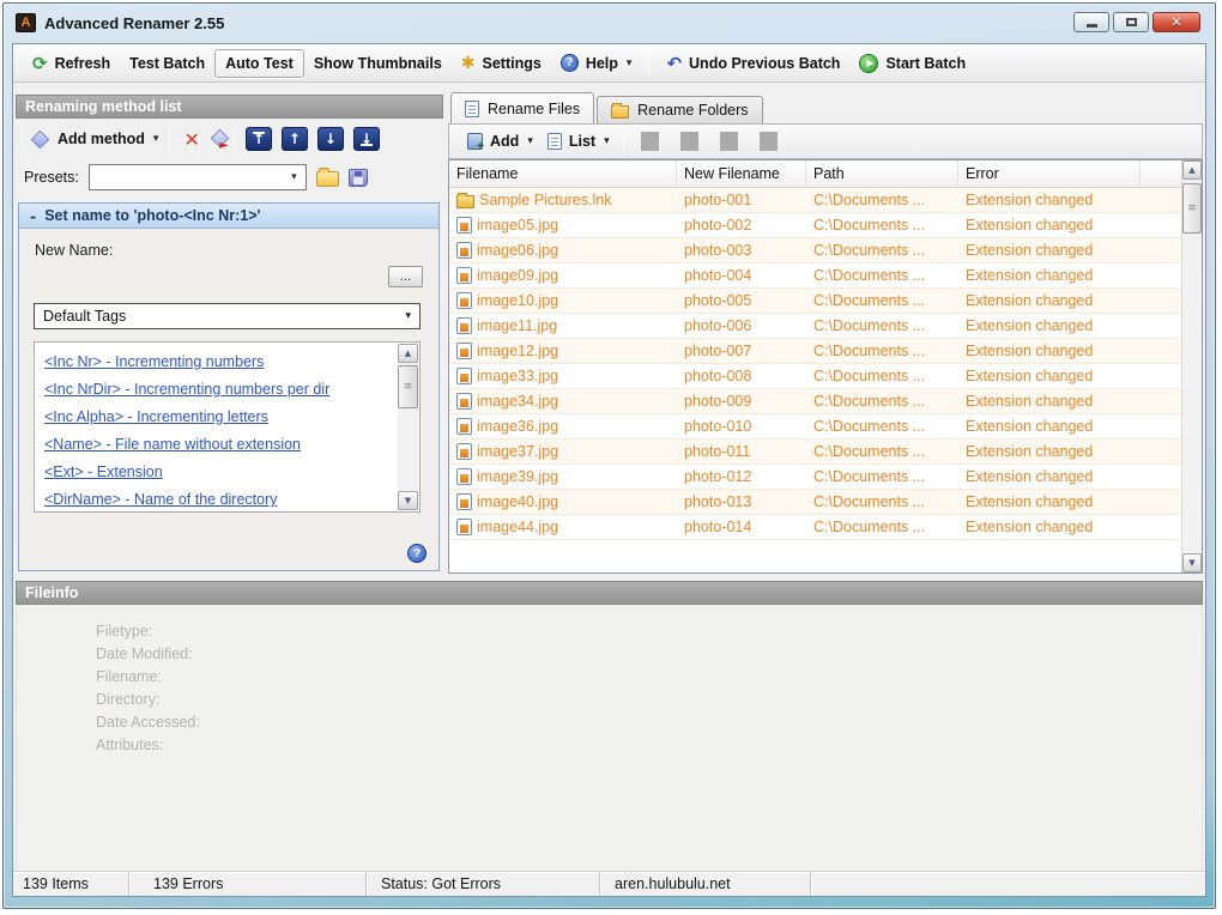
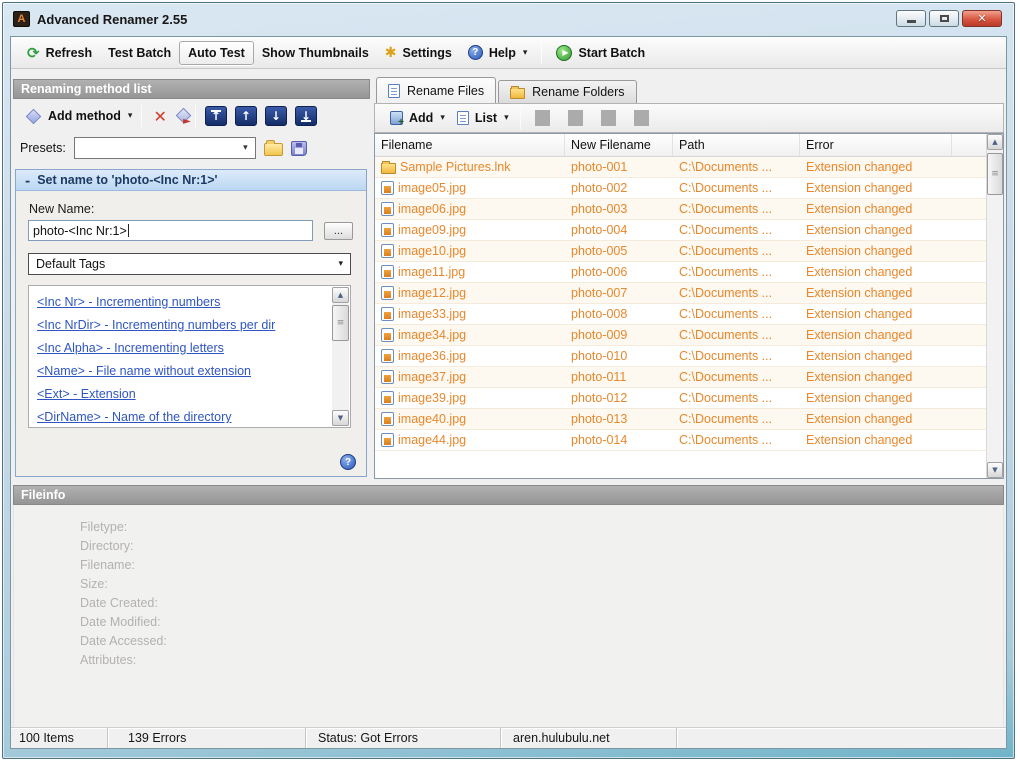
  A
  Advanced Renamer 2.55
  ✕
  ⟳
  Refresh
  Test Batch
  Auto Test
  Show Thumbnails
  ✱
  Settings
  ?
  Help
  ▾
- ↶
- Undo Previous Batch
  ▶
  Start Batch
  Renaming method list
  Add method
  ▾
  ✕
  ►
  ↑
  ↑
  ↓
  ↓
  Presets:
  ▾
  -
  Set name to 'photo-<Inc Nr:1>'
  New Name:
+ photo-<Inc Nr:1>
  ...
  Default Tags
  ▾
  <Inc Nr> - Incrementing numbers
  <Inc NrDir> - Incrementing numbers per dir
  <Inc Alpha> - Incrementing letters
  <Name> - File name without extension
  <Ext> - Extension
  <DirName> - Name of the directory
  ▲
  ≡
  ▼
  ?
  Rename Files
  Rename Folders
  Add
  ▾
  List
  ▾
  Filename
  New Filename
  Path
  Error
  Sample Pictures.lnk
  photo-001
  C:\Documents ...
  Extension changed
  image05.jpg
  photo-002
  C:\Documents ...
  Extension changed
  image06.jpg
  photo-003
  C:\Documents ...
  Extension changed
  image09.jpg
  photo-004
  C:\Documents ...
  Extension changed
  image10.jpg
  photo-005
  C:\Documents ...
  Extension changed
  image11.jpg
  photo-006
  C:\Documents ...
  Extension changed
  image12.jpg
  photo-007
  C:\Documents ...
  Extension changed
  image33.jpg
  photo-008
  C:\Documents ...
  Extension changed
  image34.jpg
  photo-009
  C:\Documents ...
  Extension changed
  image36.jpg
  photo-010
  C:\Documents ...
  Extension changed
  image37.jpg
  photo-011
  C:\Documents ...
  Extension changed
  image39.jpg
  photo-012
  C:\Documents ...
  Extension changed
  image40.jpg
  photo-013
  C:\Documents ...
  Extension changed
  image44.jpg
  photo-014
  C:\Documents ...
  Extension changed
  ▲
  ≡
  ▼
  Fileinfo
  Filetype:
- Date Modified:
+ Directory:
  Filename:
+ Size:
+ Date Created:
- Directory:
+ Date Modified:
  Date Accessed:
  Attributes:
- 139 Items
+ 100 Items
  139 Errors
  Status: Got Errors
  aren.hulubulu.net
